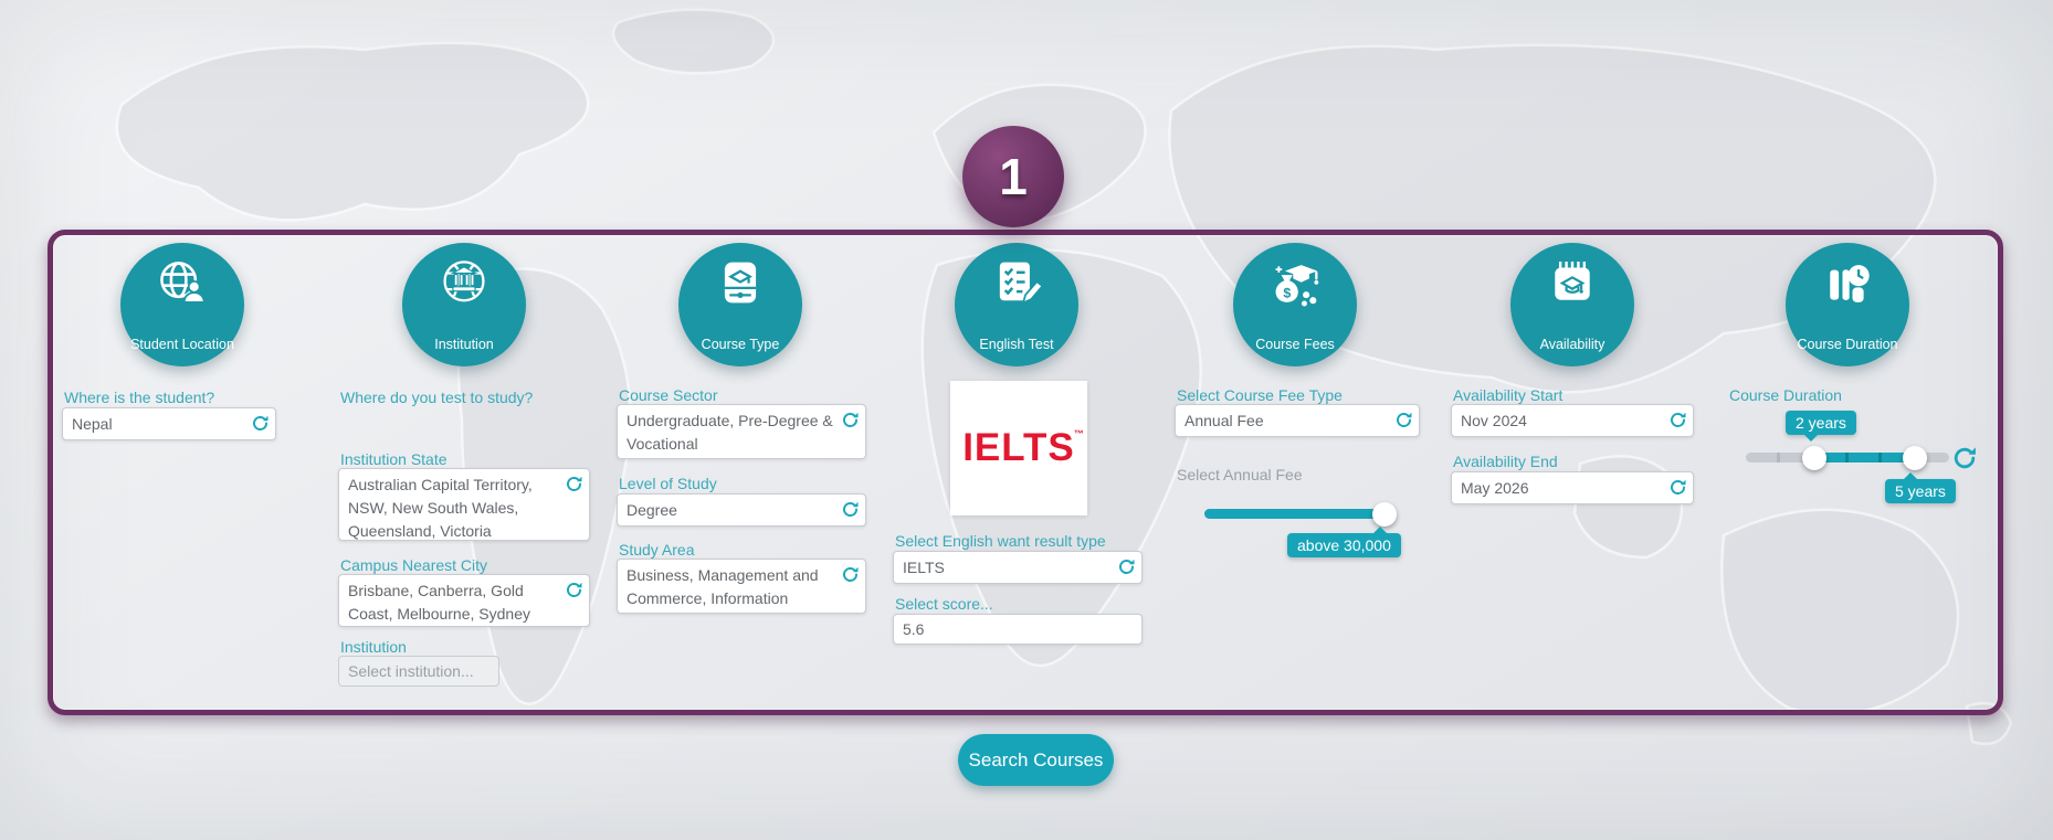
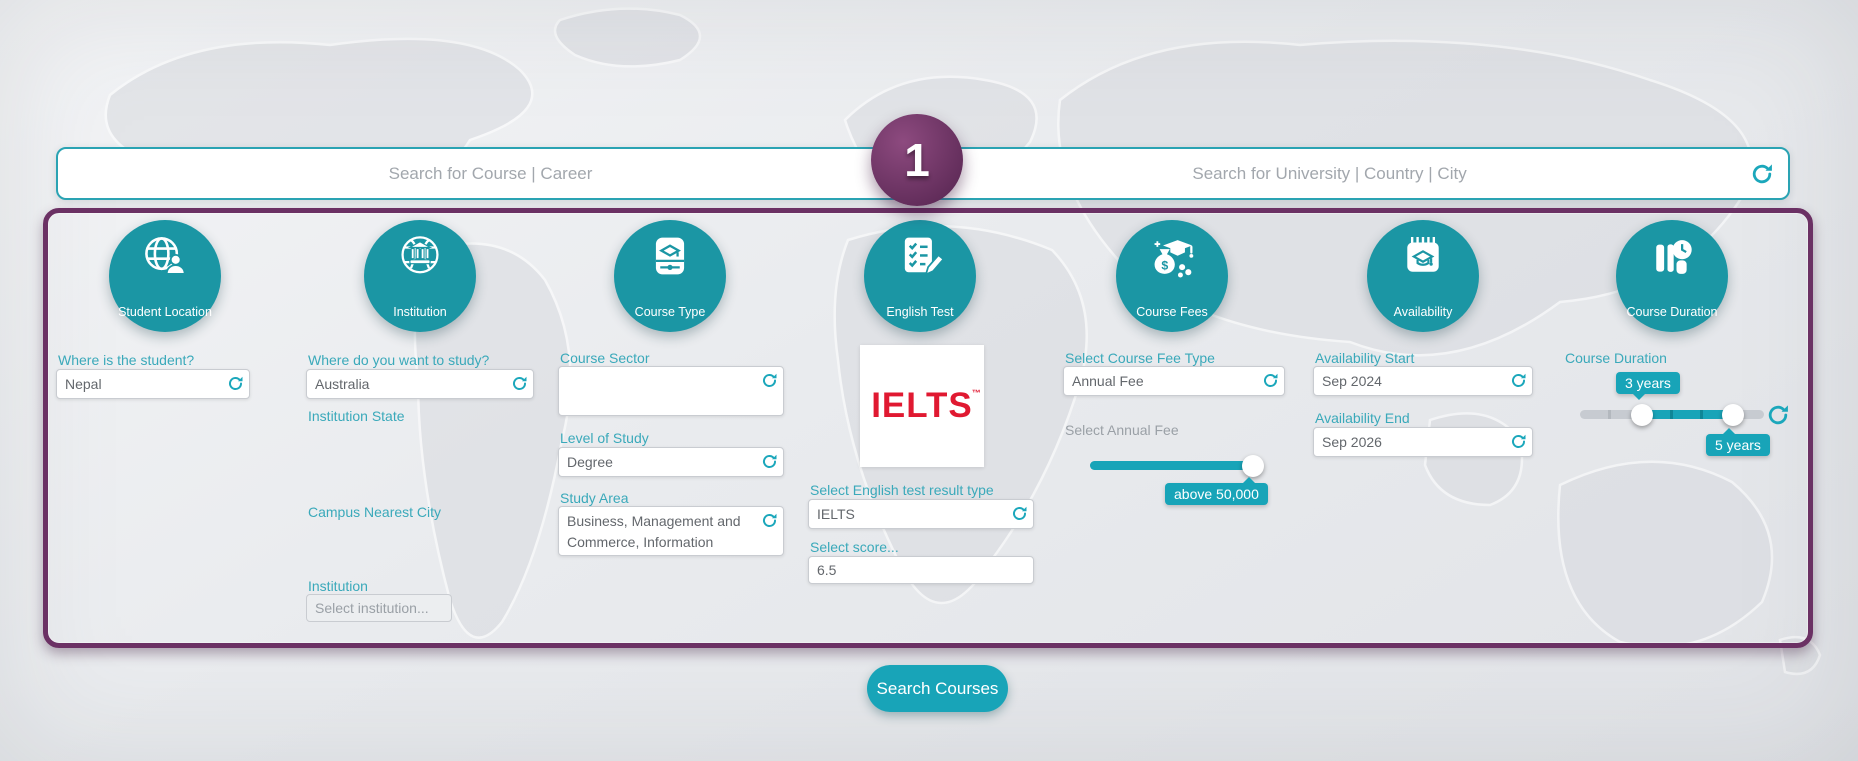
+ Search for Course | Career
+ Search for University | Country | City
  1
  Student Location
  Institution
  Course Type
  English Test
  $
  Course Fees
  Availability
  Course Duration
  Where is the student?
  Nepal
- Where do you test to study?
+ Where do you want to study?
+ Australia
  Institution State
- Australian Capital Territory, NSW, New South Wales, Queensland, Victoria
  Campus Nearest City
- Brisbane, Canberra, Gold Coast, Melbourne, Sydney
  Institution
  Select institution...
  Course Sector
- Undergraduate, Pre-Degree & Vocational
  Level of Study
  Degree
  Study Area
  Business, Management and Commerce, Information
  IELTS
  ™
- Select English want result type
+ Select English test result type
  IELTS
  Select score...
- 5.6
+ 6.5
  Select Course Fee Type
  Annual Fee
  Select Annual Fee
- above 30,000
+ above 50,000
  Availability Start
- Nov 2024
+ Sep 2024
  Availability End
- May 2026
+ Sep 2026
  Course Duration
- 2 years
+ 3 years
  5 years
  Search Courses
